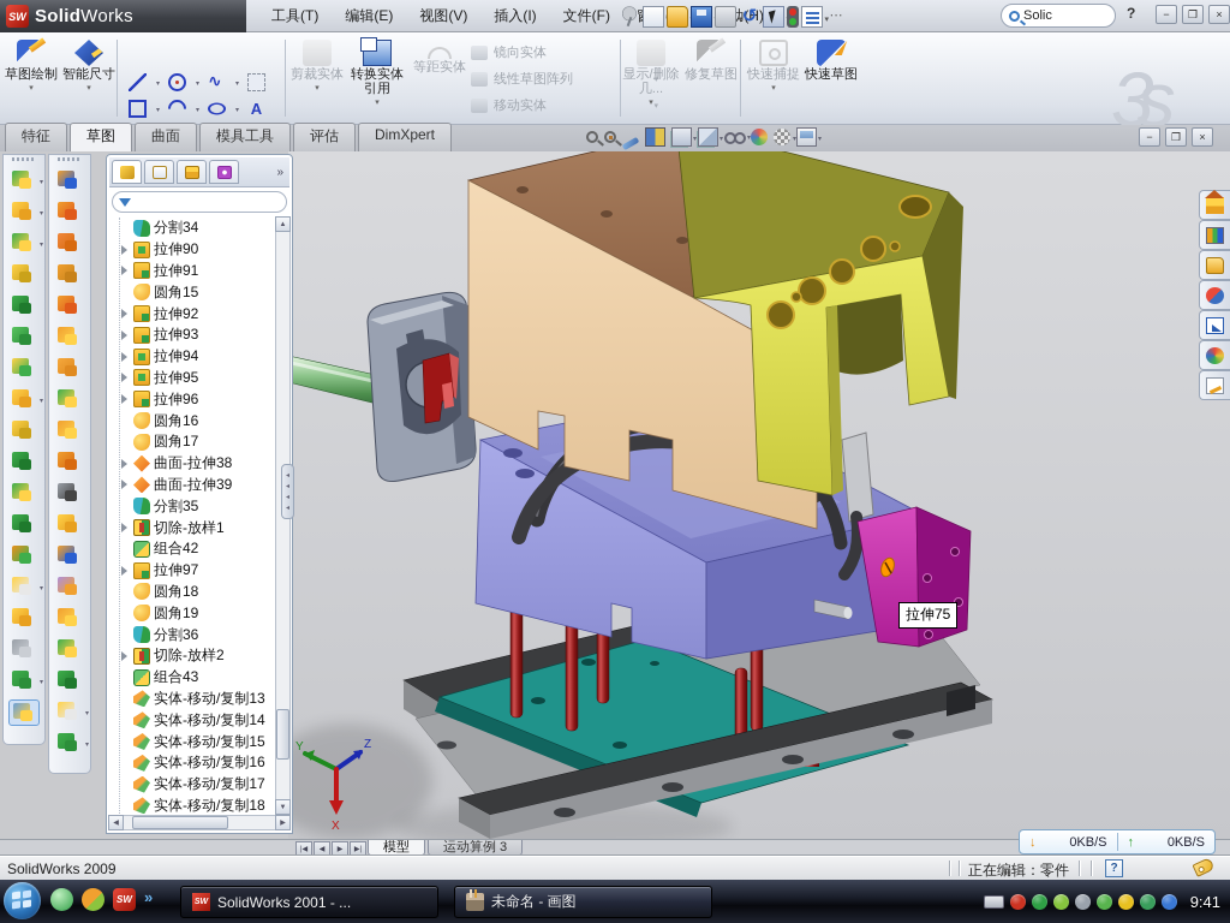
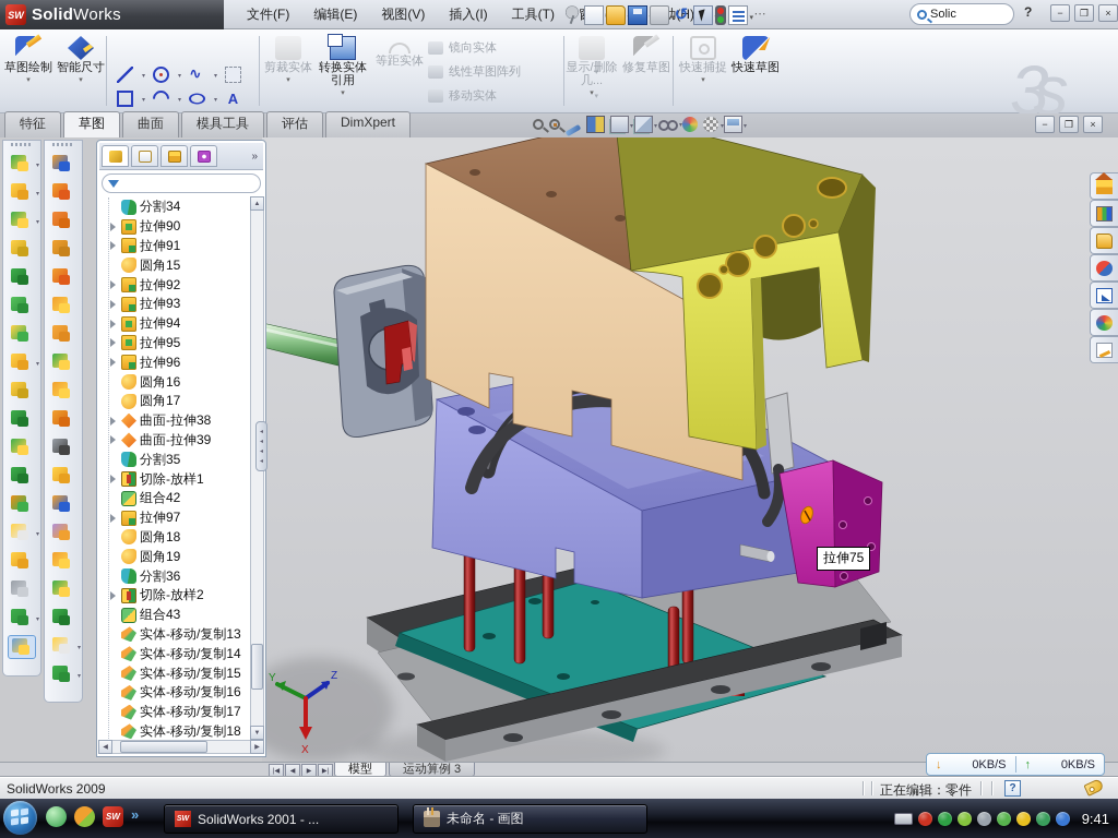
  SW
  SolidWorks
- 工具(T)
+ 文件(F)
  编辑(E)
  视图(V)
  插入(I)
- 文件(F)
+ 工具(T)
  助(H)
  ↺
  ⋯
  Solic
  ?
  −
  ❐
  ×
  ∿
  A
  镜向实体
  线性草图阵列
  移动实体
  3s
  草图绘制
  智能尺寸
  剪裁实体
  转换实体引用
  等距实体
  显示/删除几...
  修复草图
  快速捕捉
  快速草图
  特征
  草图
  曲面
  模具工具
  评估
  DimXpert
  −
  ❐
  ×
  Y
  Z
  X
  拉伸75
  »
  分割34
  拉伸90
  拉伸91
  圆角15
  拉伸92
  拉伸93
  拉伸94
  拉伸95
  拉伸96
  圆角16
  圆角17
  曲面-拉伸38
  曲面-拉伸39
  分割35
  切除-放样1
  组合42
  拉伸97
  圆角18
  圆角19
  分割36
  切除-放样2
  组合43
  实体-移动/复制13
  实体-移动/复制14
  实体-移动/复制15
  实体-移动/复制16
  实体-移动/复制17
  实体-移动/复制18
  模型
  运动算例 3
  ↓
  0KB/S
  ↑
  0KB/S
  SolidWorks 2009
  正在编辑：零件
  ?
  SW
  »
  SolidWorks 2001 - ...
  未命名 - 画图
  9:41
